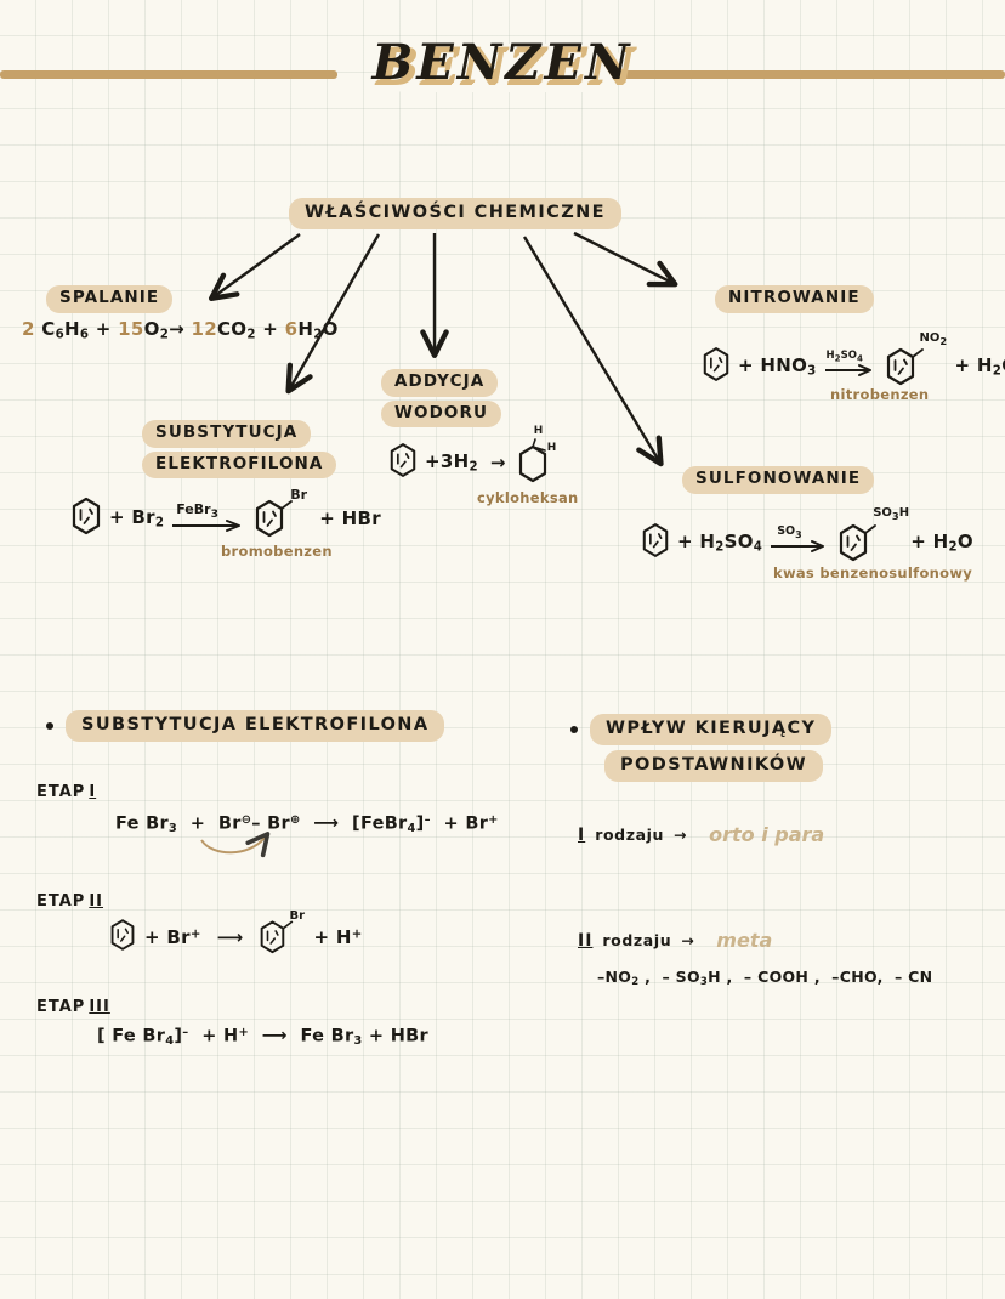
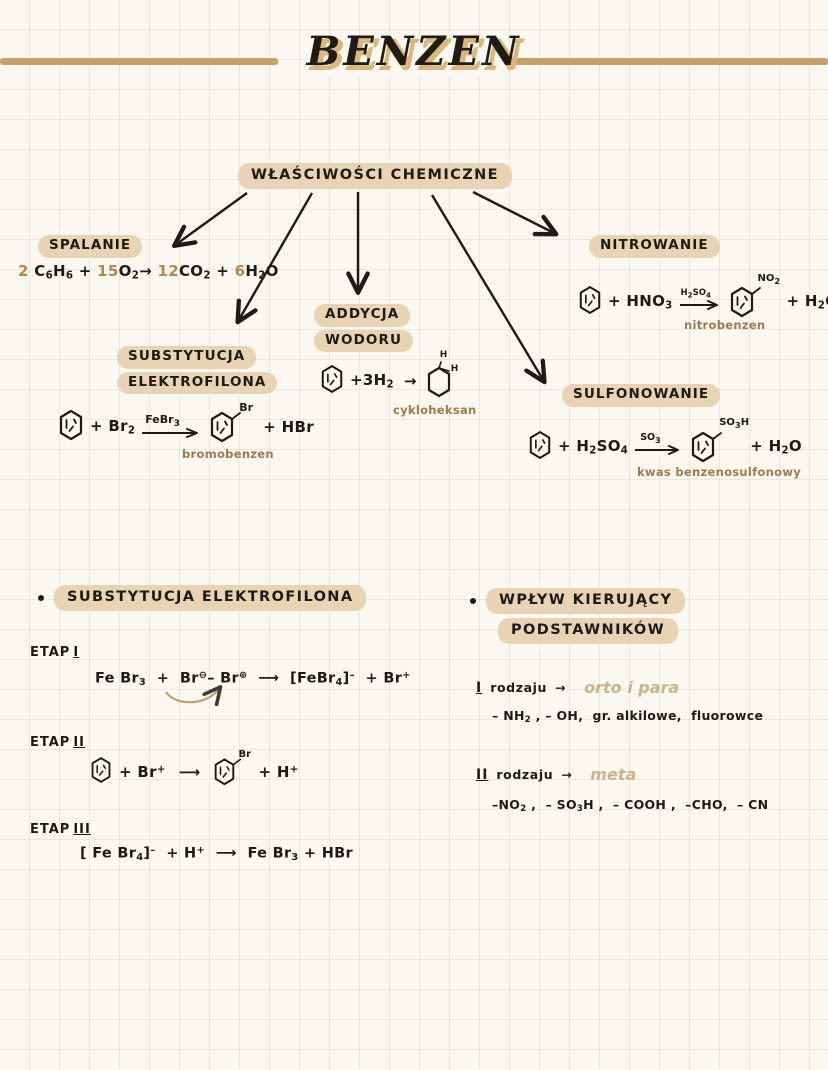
  BENZEN
  WŁAŚCIWOŚCI CHEMICZNE
  SPALANIE
  2 C6H6 + 15O2→ 12CO2 + 6H2O
  SUBSTYTUCJA
  ELEKTROFILONA
  + Br2
  FeBr3
  Br
  + HBr
  bromobenzen
  ADDYCJA
  WODORU
  +3H2
  →
  H
  H
  cykloheksan
  NITROWANIE
  + HNO3
  H2SO4
  NO2
  + H2
  nitrobenzen
  SULFONOWANIE
  + H2SO4
  SO3
  SO3H
  + H2O
  kwas benzenosulfonowy
  SUBSTYTUCJA ELEKTROFILONA
  ETAP
  I
  Fe Br3 + Br⊖– Br⊕ ⟶ [FeBr4]– + Br+
  ETAP
  II
  + Br+
  ⟶
  Br
  + H+
  ETAP
  III
  [ Fe Br4]– + H+ ⟶ Fe Br3 + HBr
  WPŁYW KIERUJĄCY
  PODSTAWNIKÓW
  I
  rodzaju
  →
  orto i para
+ – NH2 , – OH, gr. alkilowe, fluorowce
  II
  rodzaju
  →
  meta
  –NO2 , – SO3H , – COOH , –CHO, – CN
